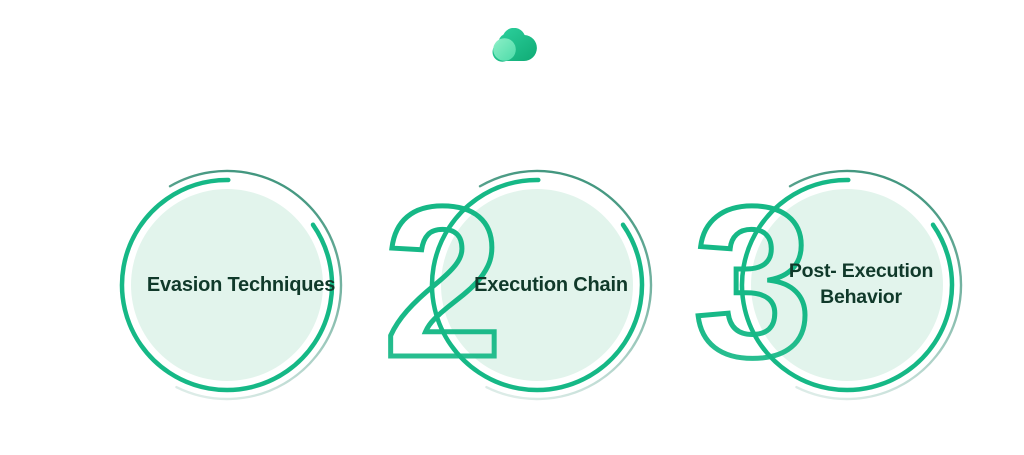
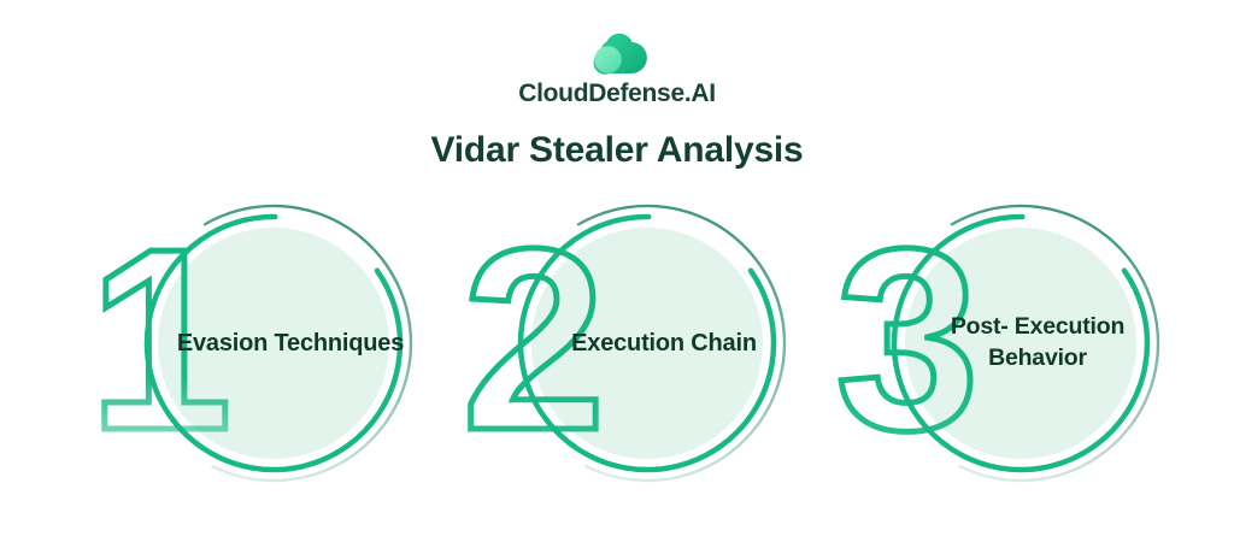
+ CloudDefense.AI
+ Vidar Stealer Analysis
+ 1
  Evasion Techniques
  2
  Execution Chain
  3
  Post- Execution Behavior
